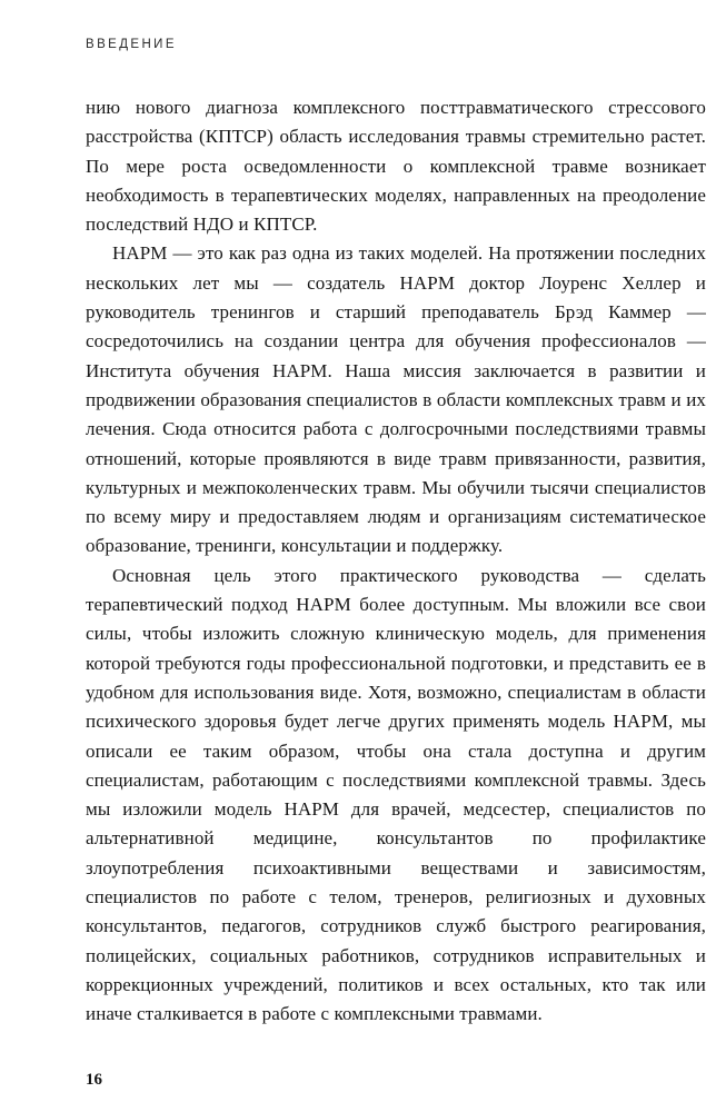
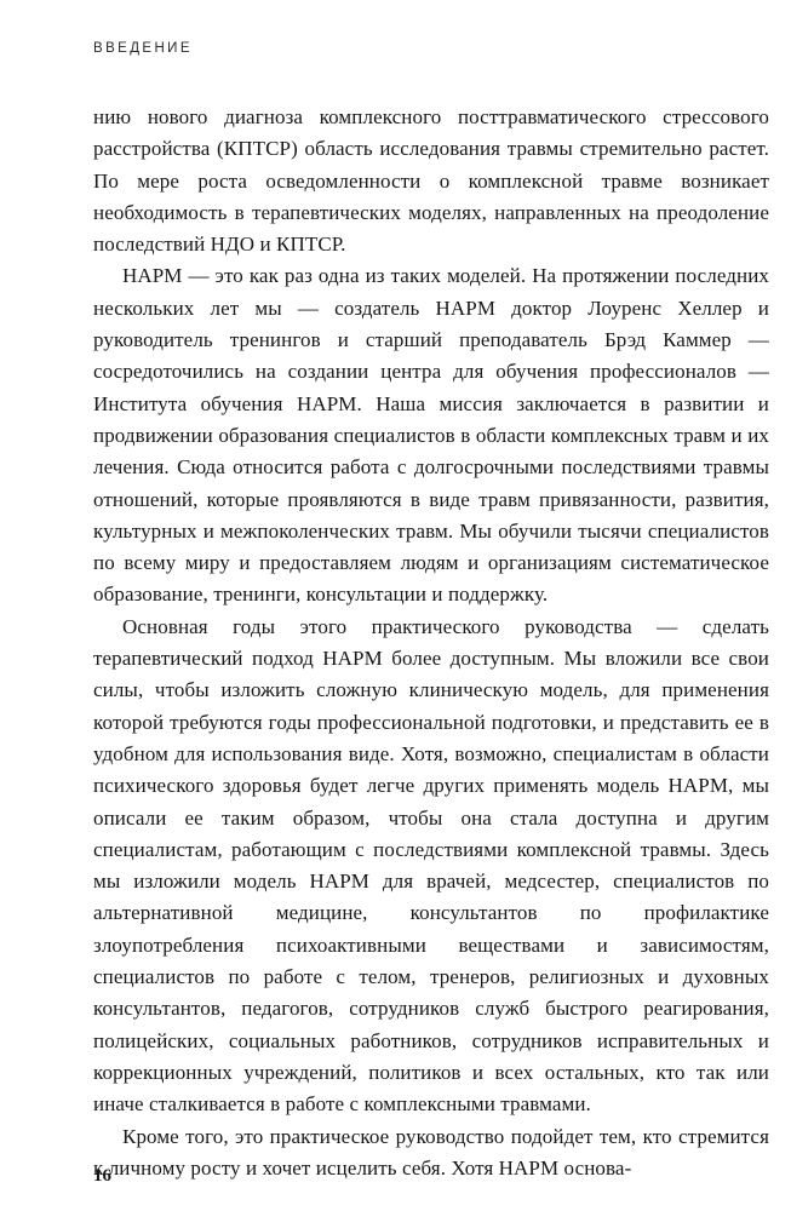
  ВВЕДЕНИЕ
  нию нового диагноза комплексного посттравматического стрессового расстройства (КПТСР) область исследования травмы стремительно растет. По мере роста осведомленности о комплексной травме возникает необходимость в терапевтических моделях, направленных на преодоление последствий НДО и КПТСР.
  НАРМ — это как раз одна из таких моделей. На протяжении последних нескольких лет мы — создатель НАРМ доктор Лоуренс Хеллер и руководитель тренингов и старший преподаватель Брэд Каммер — сосредоточились на создании центра для обучения профессионалов — Института обучения НАРМ. Наша миссия заключается в развитии и продвижении образования специалистов в области комплексных травм и их лечения. Сюда относится работа с долгосрочными последствиями травмы отношений, которые проявляются в виде травм привязанности, развития, культурных и межпоколенческих травм. Мы обучили тысячи специалистов по всему миру и предоставляем людям и организациям систематическое образование, тренинги, консультации и поддержку.
- Основная цель этого практического руководства — сделать терапевтический подход НАРМ более доступным. Мы вложили все свои силы, чтобы изложить сложную клиническую модель, для применения которой требуются годы профессиональной подготовки, и представить ее в удобном для использования виде. Хотя, возможно, специалистам в области психического здоровья будет легче других применять модель НАРМ, мы описали ее таким образом, чтобы она стала доступна и другим специалистам, работающим с последствиями комплексной травмы. Здесь мы изложили модель НАРМ для врачей, медсестер, специалистов по альтернативной медицине, консультантов по профилактике злоупотребления психоактивными веществами и зависимостям, специалистов по работе с телом, тренеров, религиозных и духовных консультантов, педагогов, сотрудников служб быстрого реагирования, полицейских, социальных работников, сотрудников исправительных и коррекционных учреждений, политиков и всех остальных, кто так или иначе сталкивается в работе с комплексными травмами.
+ Основная годы этого практического руководства — сделать терапевтический подход НАРМ более доступным. Мы вложили все свои силы, чтобы изложить сложную клиническую модель, для применения которой требуются годы профессиональной подготовки, и представить ее в удобном для использования виде. Хотя, возможно, специалистам в области психического здоровья будет легче других применять модель НАРМ, мы описали ее таким образом, чтобы она стала доступна и другим специалистам, работающим с последствиями комплексной травмы. Здесь мы изложили модель НАРМ для врачей, медсестер, специалистов по альтернативной медицине, консультантов по профилактике злоупотребления психоактивными веществами и зависимостям, специалистов по работе с телом, тренеров, религиозных и духовных консультантов, педагогов, сотрудников служб быстрого реагирования, полицейских, социальных работников, сотрудников исправительных и коррекционных учреждений, политиков и всех остальных, кто так или иначе сталкивается в работе с комплексными травмами.
+ Кроме того, это практическое руководство подойдет тем, кто стремится к личному росту и хочет исцелить себя. Хотя НАРМ основа-
  16
